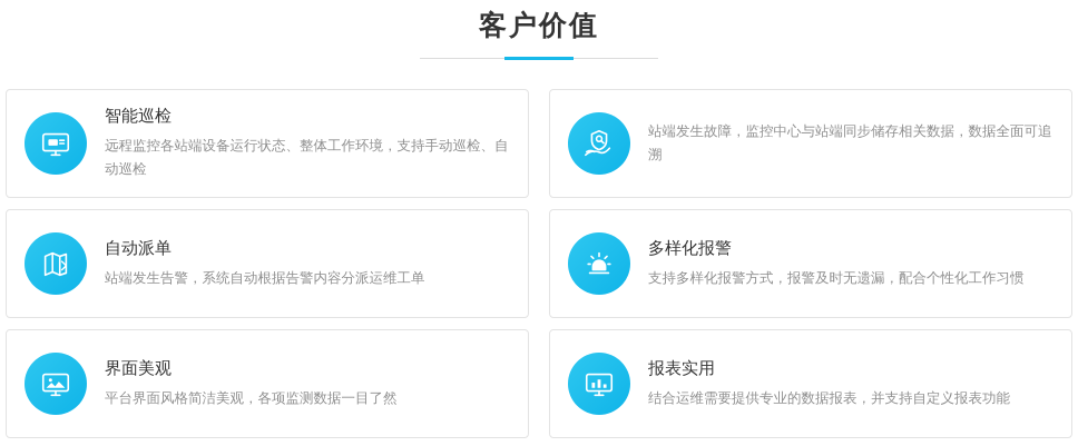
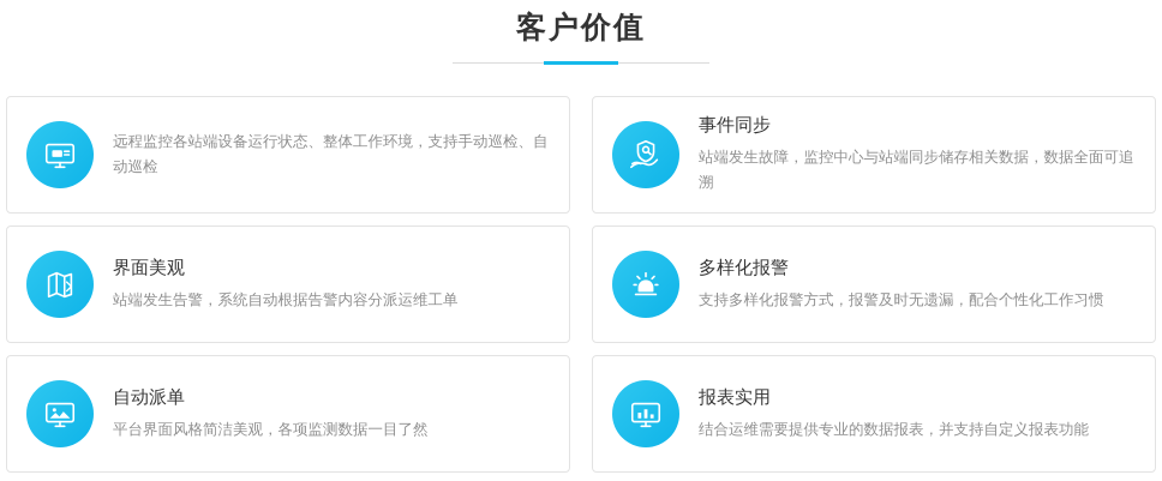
  客户价值
- 智能巡检
  远程监控各站端设备运行状态、整体工作环境，支持手动巡检、自动巡检
+ 事件同步
  站端发生故障，监控中心与站端同步储存相关数据，数据全面可追溯
- 自动派单
+ 界面美观
  站端发生告警，系统自动根据告警内容分派运维工单
  多样化报警
  支持多样化报警方式，报警及时无遗漏，配合个性化工作习惯
- 界面美观
+ 自动派单
  平台界面风格简洁美观，各项监测数据一目了然
  报表实用
  结合运维需要提供专业的数据报表，并支持自定义报表功能
